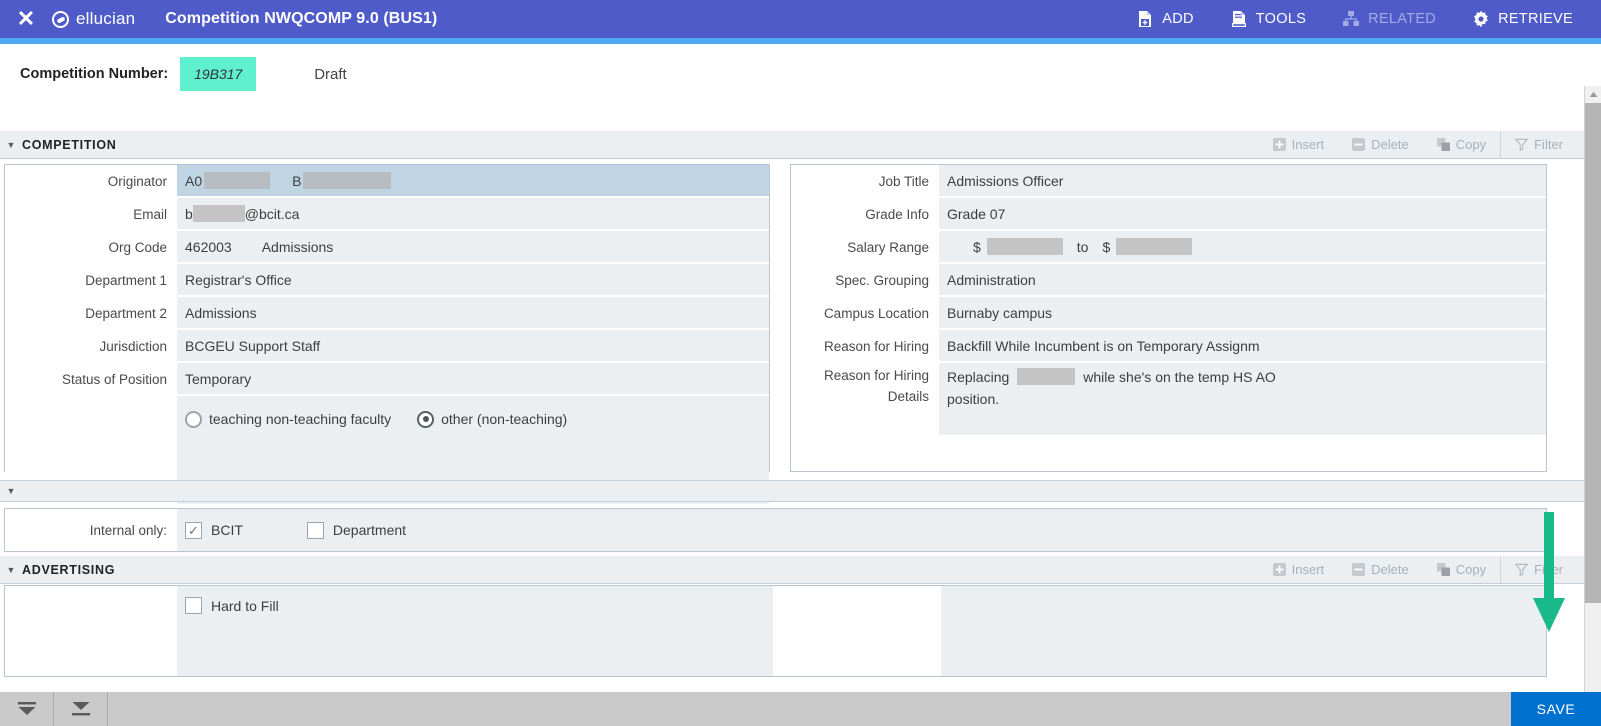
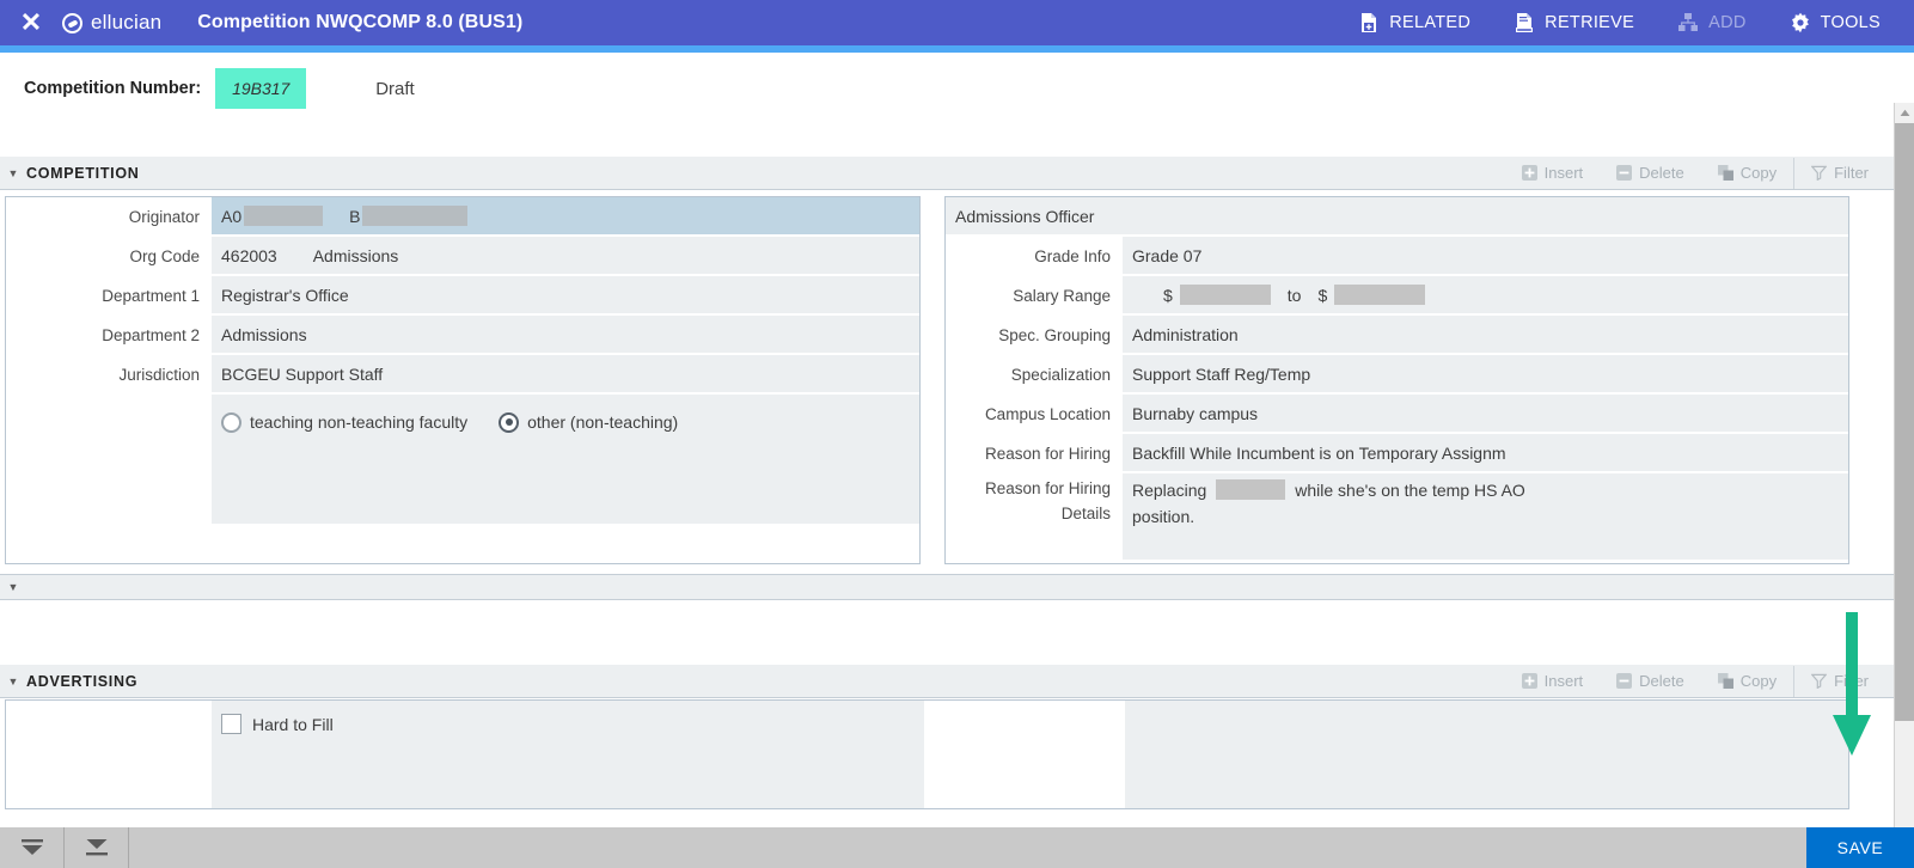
  ✕
  ellucian
- Competition NWQCOMP 9.0 (BUS1)
+ Competition NWQCOMP 8.0 (BUS1)
- ADD
+ RELATED
- TOOLS
+ RETRIEVE
- RELATED
+ ADD
- RETRIEVE
+ TOOLS
  Competition Number:
  19B317
  Draft
  ▼
  COMPETITION
  Insert
  Delete
  Copy
  Filter
  Originator
  A0
  B
- Email
- b
- @bcit.ca
  Org Code
  462003
  Admissions
  Department 1
  Registrar's Office
  Department 2
  Admissions
  Jurisdiction
  BCGEU Support Staff
- Status of Position
- Temporary
  teaching non-teaching faculty
  other (non-teaching)
- Job Title
  Admissions Officer
  Grade Info
  Grade 07
  Salary Range
  $
  to
  $
  Spec. Grouping
  Administration
+ Specialization
+ Support Staff Reg/Temp
  Campus Location
  Burnaby campus
  Reason for Hiring
  Backfill While Incumbent is on Temporary Assignm
  Reason for Hiring
  Details
  Replacing
  while she's on the temp HS AO
  position.
  ▼
- Internal only:
- ✓
- BCIT
- Department
  ▼
  ADVERTISING
  Insert
  Delete
  Copy
  Hard to Fill
  SAVE
